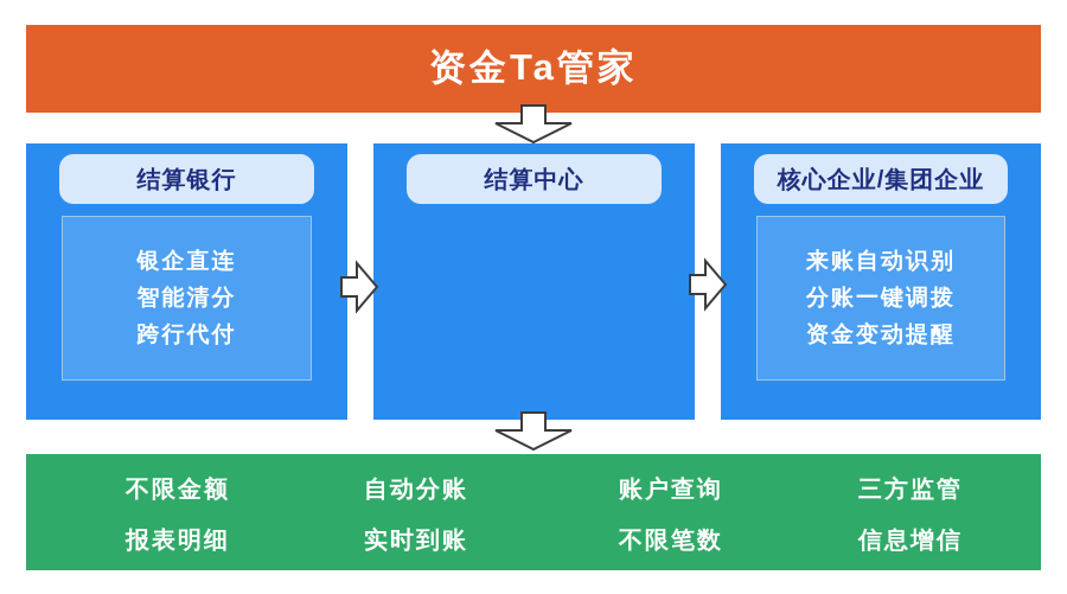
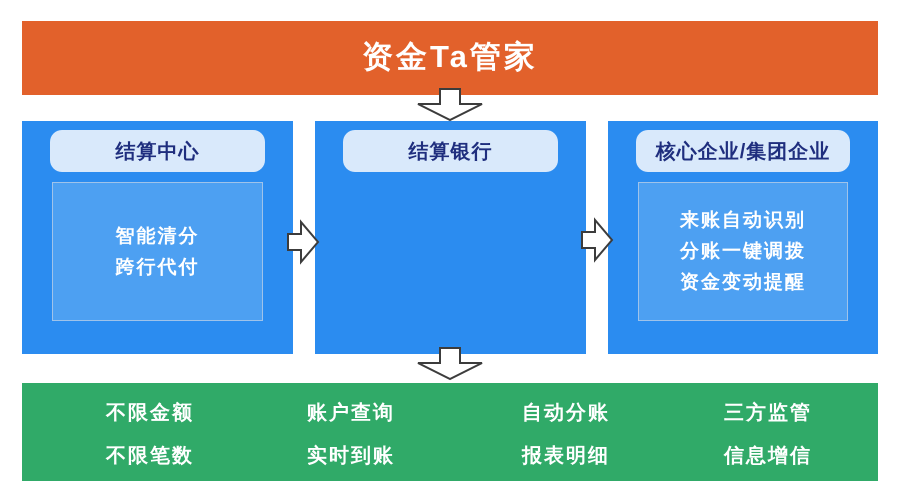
  资金Ta管家
- 结算银行
+ 结算中心
- 银企直连
  智能清分
  跨行代付
- 结算中心
+ 结算银行
  核心企业/集团企业
  来账自动识别
  分账一键调拨
  资金变动提醒
  不限金额
- 报表明细
+ 不限笔数
- 自动分账
+ 账户查询
  实时到账
- 账户查询
+ 自动分账
- 不限笔数
+ 报表明细
  三方监管
  信息增信
